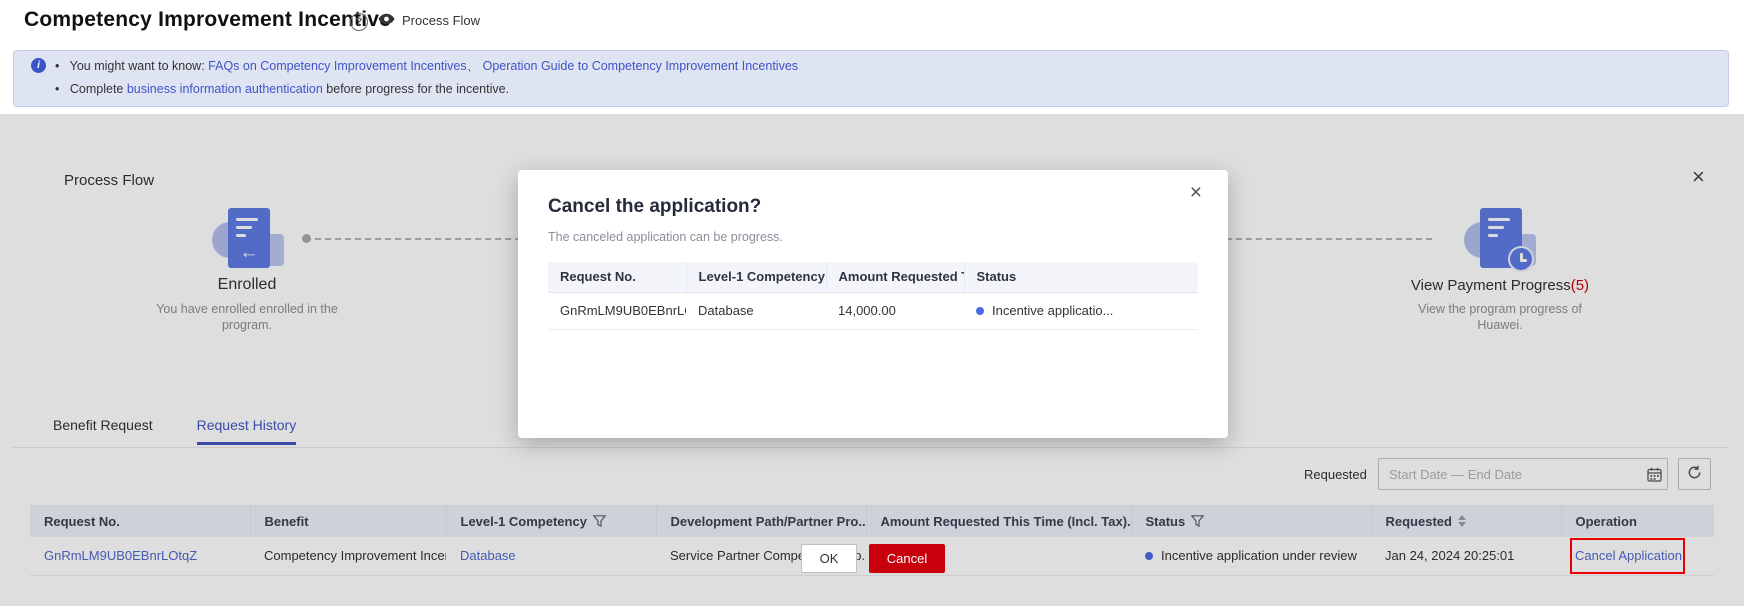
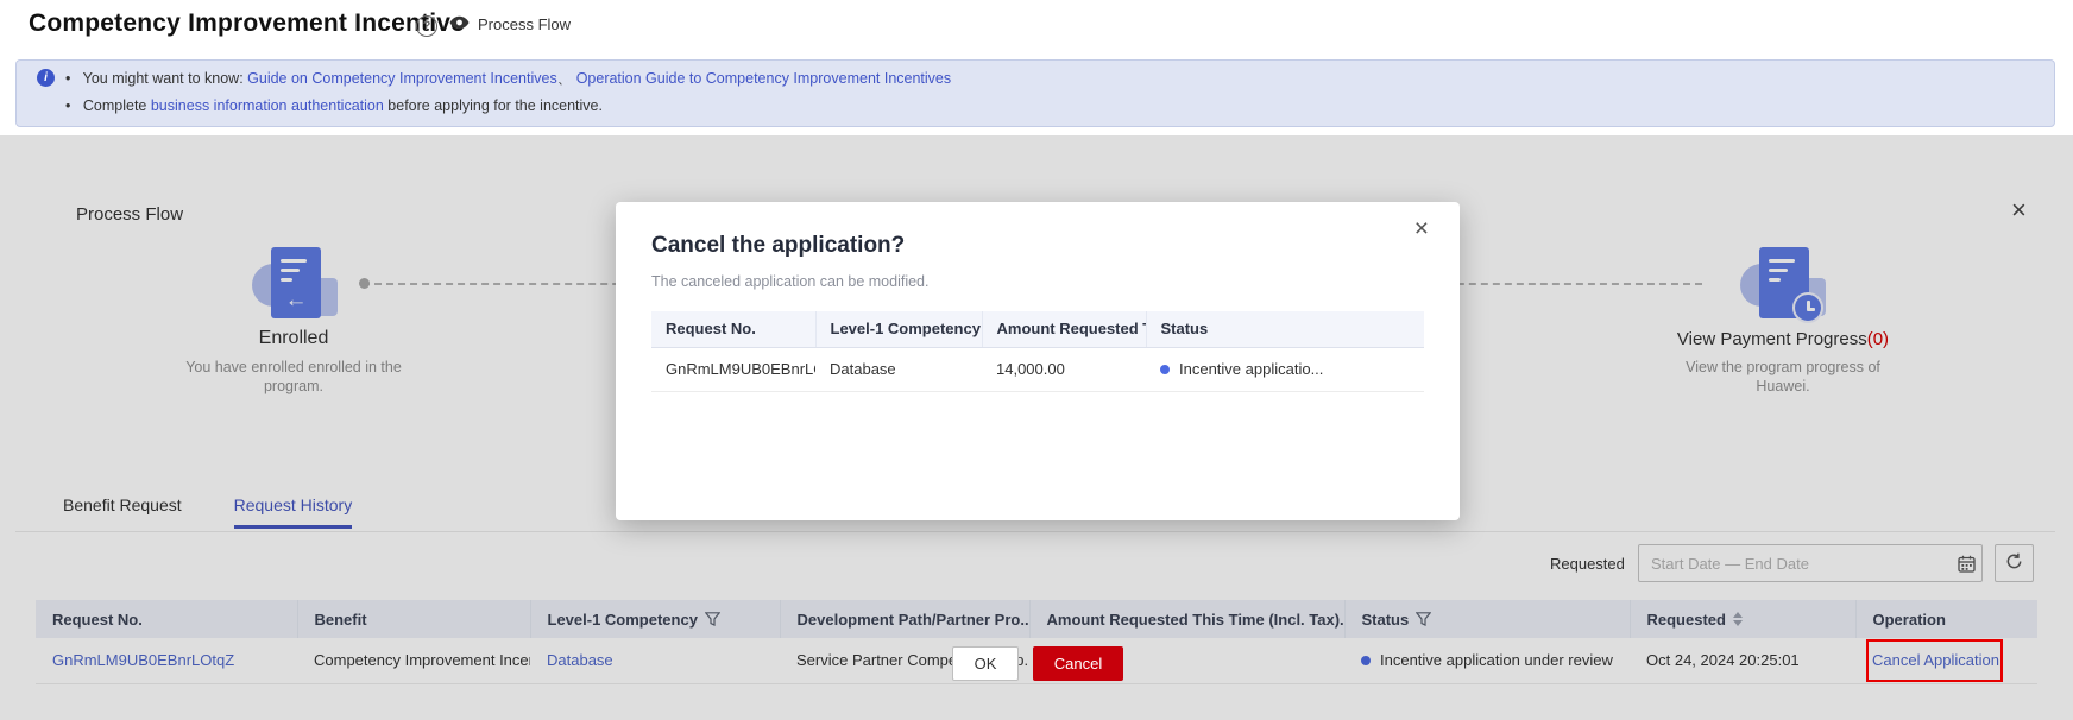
  Competency Improvement Incentiv
  ?
  Process Flow
  i
- • You might want to know: FAQs on Competency Improvement Incentives、 Operation Guide to Competency Improvement Incentives
+ • You might want to know: Guide on Competency Improvement Incentives、 Operation Guide to Competency Improvement Incentives
- • Complete business information authentication before progress for the incentive.
+ • Complete business information authentication before applying for the incentive.
  Process Flow
  ×
  ←
  Enrolled
  You have enrolled enrolled in the
  program.
- View Payment Progress(5)
+ View Payment Progress(0)
  View the program progress of
  Huawei.
  Benefit Request
  Request History
  Requested
  Start Date — End Date
  Request No.	Benefit	Level-1 Competency	Development Path/Partner Pro..	Amount Requested This Time (Incl. Tax).	Status	Requested	Operation
- GnRmLM9UB0EBnrLOtqZ	Competency Improvement Ince	Database	Service Partner Compp.		Incentive application under review	Jan 24, 2024 20:25:01	Cancel Application
+ GnRmLM9UB0EBnrLOtqZ	Competency Improvement Ince	Database	Service Partner Compp.		Incentive application under review	Oct 24, 2024 20:25:01	Cancel Application
  ×
  Cancel the application?
- The canceled application can be progress.
+ The canceled application can be modified.
  Request No.	Level-1 Competency	Amount Requested	Status
  GnRmLM9UB0EBnrL	Database	14,000.00	Incentive applicatio...
  OK
  Cancel
